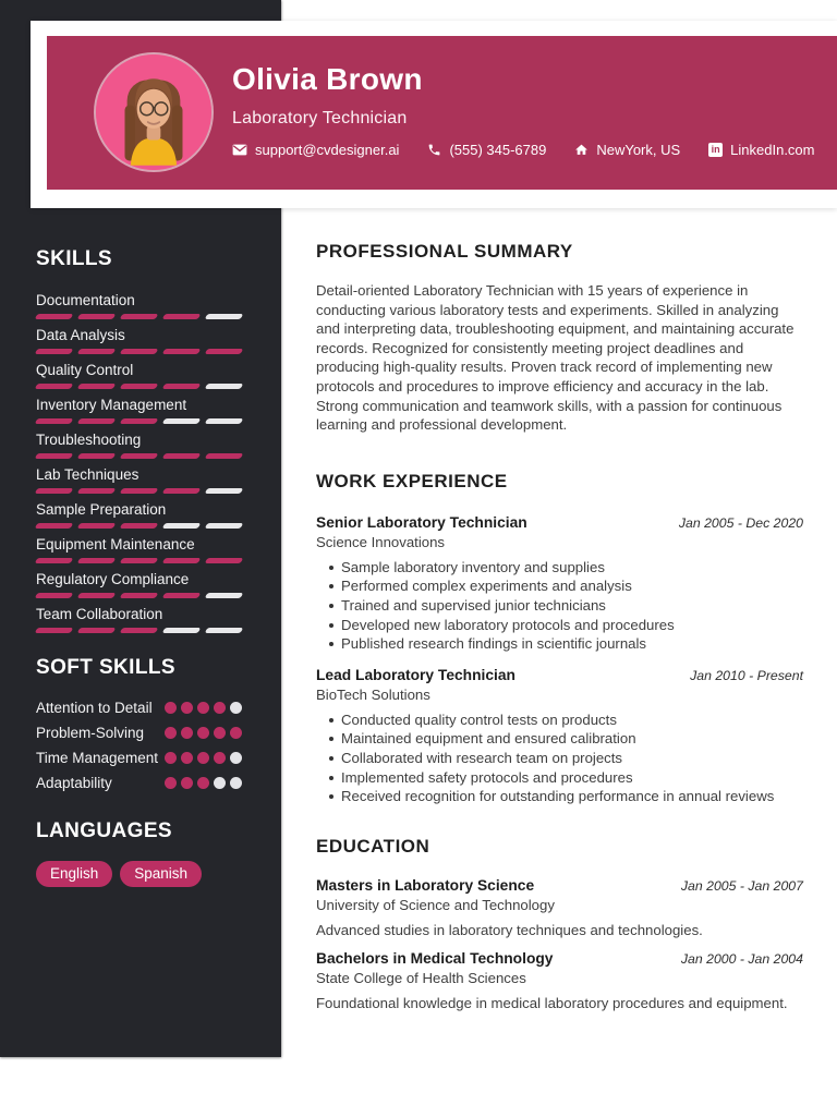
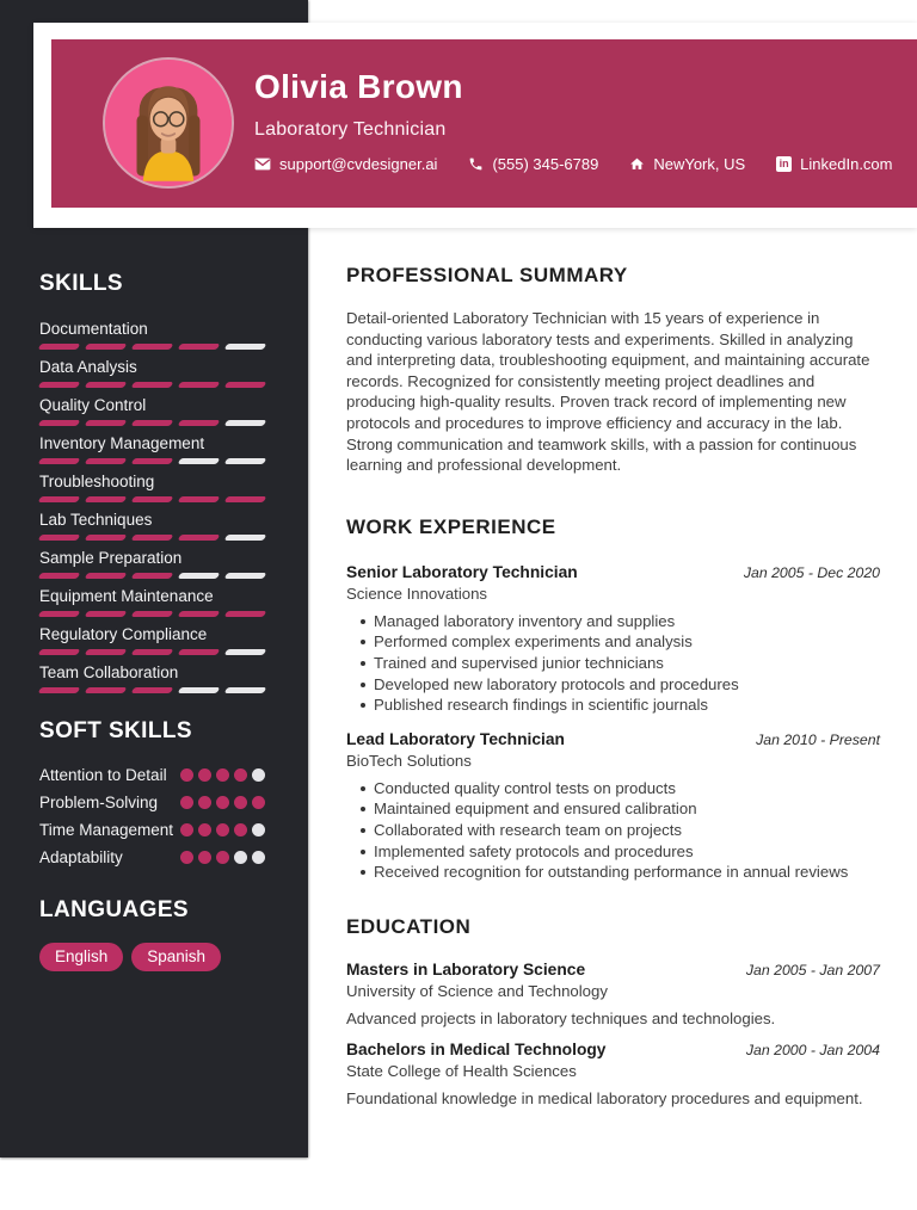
  Olivia Brown
  Laboratory Technician
  support@cvdesigner.ai
  (555) 345-6789
  NewYork, US
  in
  LinkedIn.com
  SKILLS
  Documentation
  Data Analysis
  Quality Control
  Inventory Management
  Troubleshooting
  Lab Techniques
  Sample Preparation
  Equipment Maintenance
  Regulatory Compliance
  Team Collaboration
  SOFT SKILLS
  Attention to Detail
  Problem-Solving
  Time Management
  Adaptability
  LANGUAGES
  English
  Spanish
  PROFESSIONAL SUMMARY
  Detail-oriented Laboratory Technician with 15 years of experience in conducting various laboratory tests and experiments. Skilled in analyzing and interpreting data, troubleshooting equipment, and maintaining accurate records. Recognized for consistently meeting project deadlines and producing high-quality results. Proven track record of implementing new protocols and procedures to improve efficiency and accuracy in the lab. Strong communication and teamwork skills, with a passion for continuous learning and professional development.
  WORK EXPERIENCE
  Senior Laboratory Technician
  Jan 2005 - Dec 2020
  Science Innovations
- Sample laboratory inventory and supplies
+ Managed laboratory inventory and supplies
  Performed complex experiments and analysis
  Trained and supervised junior technicians
  Developed new laboratory protocols and procedures
  Published research findings in scientific journals
  Lead Laboratory Technician
  Jan 2010 - Present
  BioTech Solutions
  Conducted quality control tests on products
  Maintained equipment and ensured calibration
  Collaborated with research team on projects
  Implemented safety protocols and procedures
  Received recognition for outstanding performance in annual reviews
  EDUCATION
  Masters in Laboratory Science
  Jan 2005 - Jan 2007
  University of Science and Technology
- Advanced studies in laboratory techniques and technologies.
+ Advanced projects in laboratory techniques and technologies.
  Bachelors in Medical Technology
  Jan 2000 - Jan 2004
  State College of Health Sciences
  Foundational knowledge in medical laboratory procedures and equipment.
